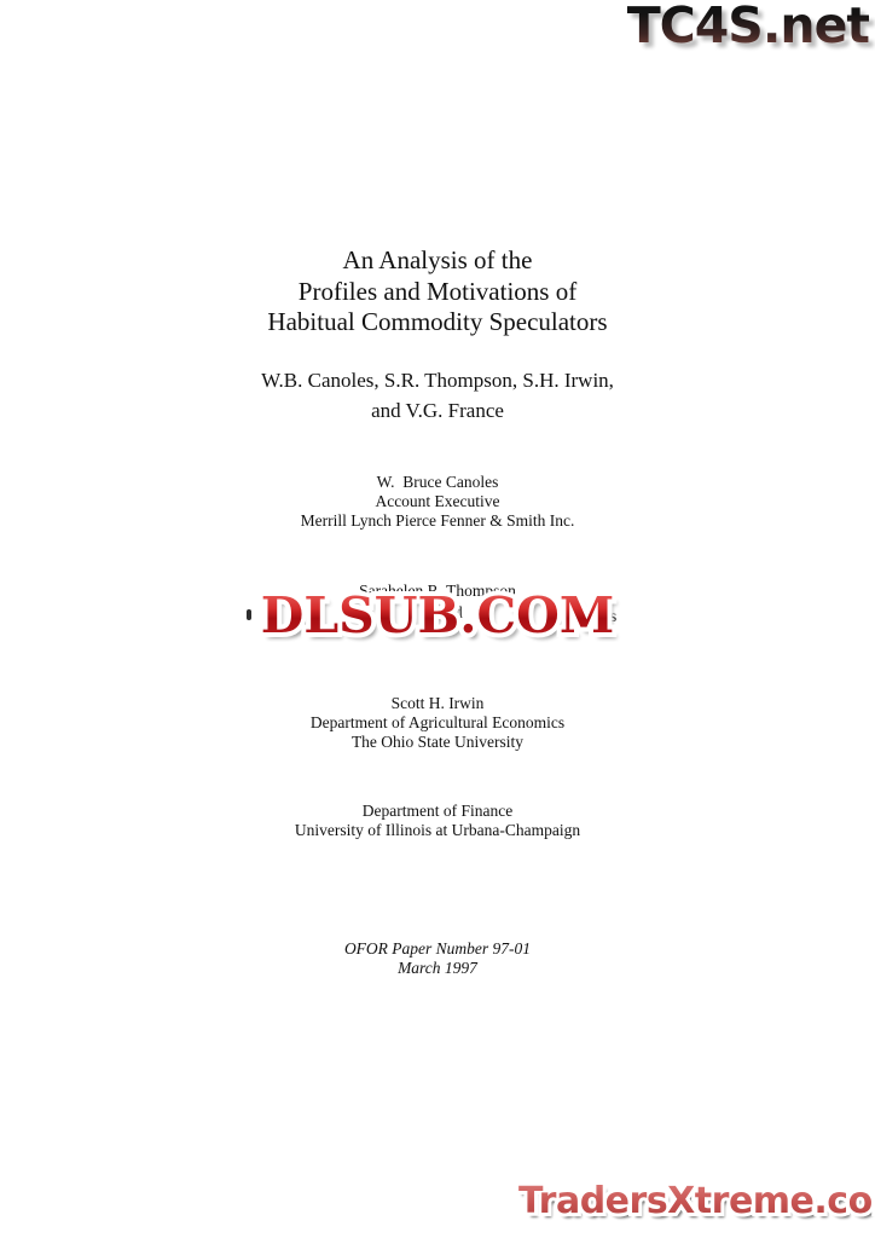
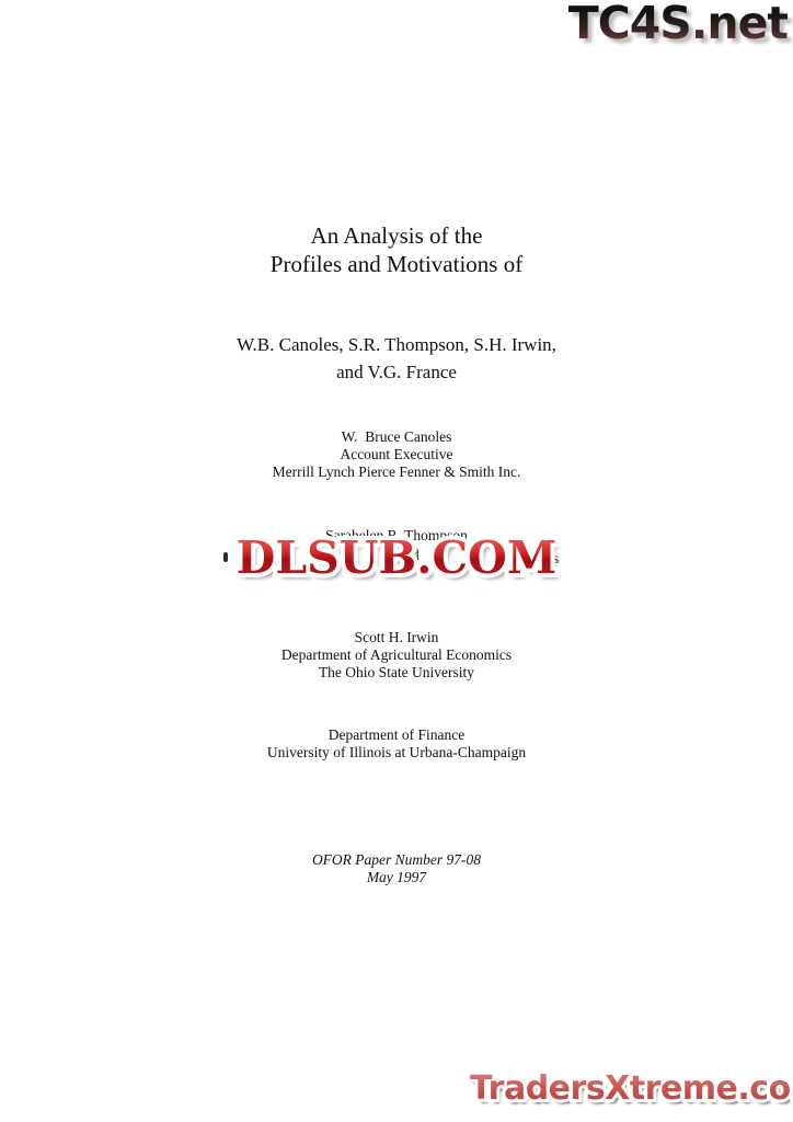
  TC4S.net
  An Analysis of the
  Profiles and Motivations of
- Habitual Commodity Speculators
  W.B. Canoles, S.R. Thompson, S.H. Irwin,
  and V.G. France
  W. Bruce Canoles
  Account Executive
  Merrill Lynch Pierce Fenner & Smith Inc.
  DLSUB.COM
  Scott H. Irwin
  Department of Agricultural Economics
  The Ohio State University
  Department of Finance
  University of Illinois at Urbana-Champaign
- OFOR Paper Number 97-01
+ OFOR Paper Number 97-08
- March 1997
+ May 1997
  TradersXtreme.co
